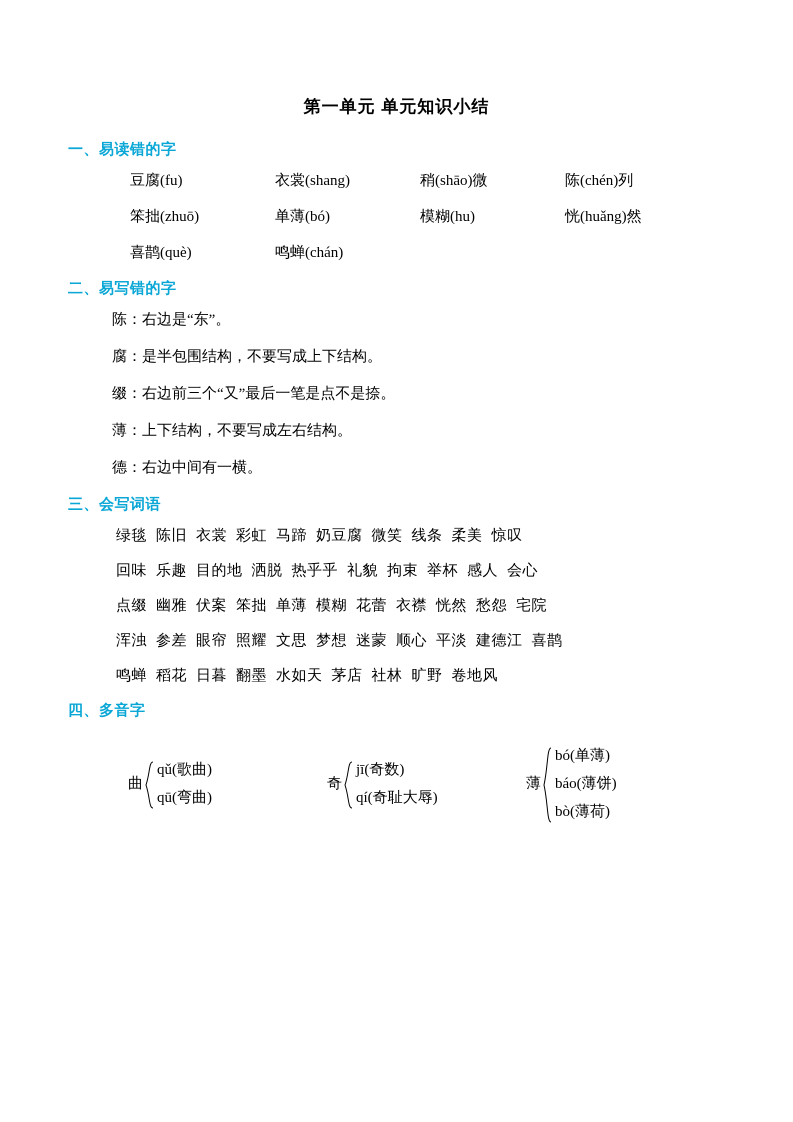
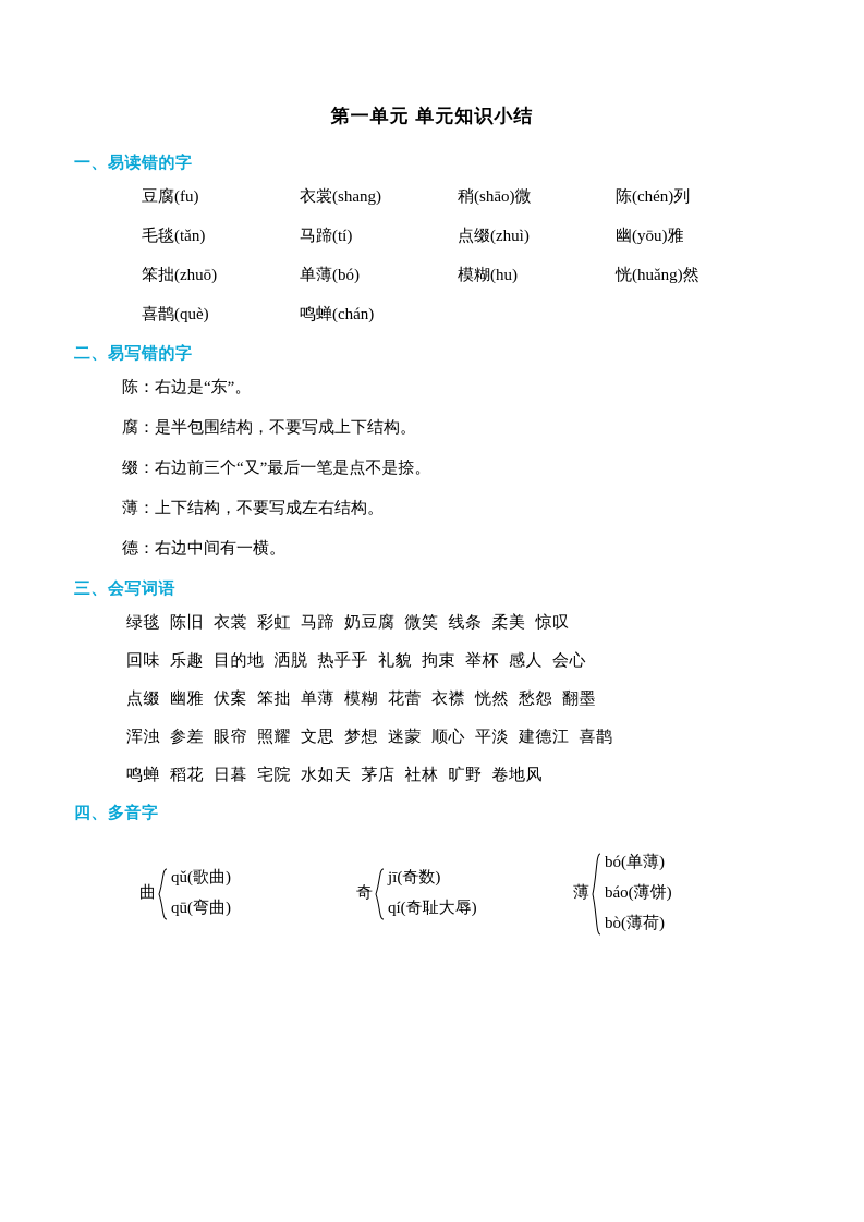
  第一单元 单元知识小结
  一、易读错的字
  豆腐(fu)
  衣裳(shang)
  稍(shāo)微
  陈(chén)列
+ 毛毯(tǎn)
+ 马蹄(tí)
+ 点缀(zhuì)
+ 幽(yōu)雅
  笨拙(zhuō)
  单薄(bó)
  模糊(hu)
  恍(huǎng)然
  喜鹊(què)
  鸣蝉(chán)
  二、易写错的字
  陈：右边是“东”。
  腐：是半包围结构，不要写成上下结构。
  缀：右边前三个“又”最后一笔是点不是捺。
  薄：上下结构，不要写成左右结构。
  德：右边中间有一横。
  三、会写词语
  绿毯 陈旧 衣裳 彩虹 马蹄 奶豆腐 微笑 线条 柔美 惊叹
  回味 乐趣 目的地 洒脱 热乎乎 礼貌 拘束 举杯 感人 会心
- 点缀 幽雅 伏案 笨拙 单薄 模糊 花蕾 衣襟 恍然 愁怨 宅院
+ 点缀 幽雅 伏案 笨拙 单薄 模糊 花蕾 衣襟 恍然 愁怨 翻墨
  浑浊 参差 眼帘 照耀 文思 梦想 迷蒙 顺心 平淡 建德江 喜鹊
- 鸣蝉 稻花 日暮 翻墨 水如天 茅店 社林 旷野 卷地风
+ 鸣蝉 稻花 日暮 宅院 水如天 茅店 社林 旷野 卷地风
  四、多音字
  曲
  qǔ(歌曲)
  qū(弯曲)
  奇
  jī(奇数)
  qí(奇耻大辱)
  薄
  bó(单薄)
  báo(薄饼)
  bò(薄荷)
